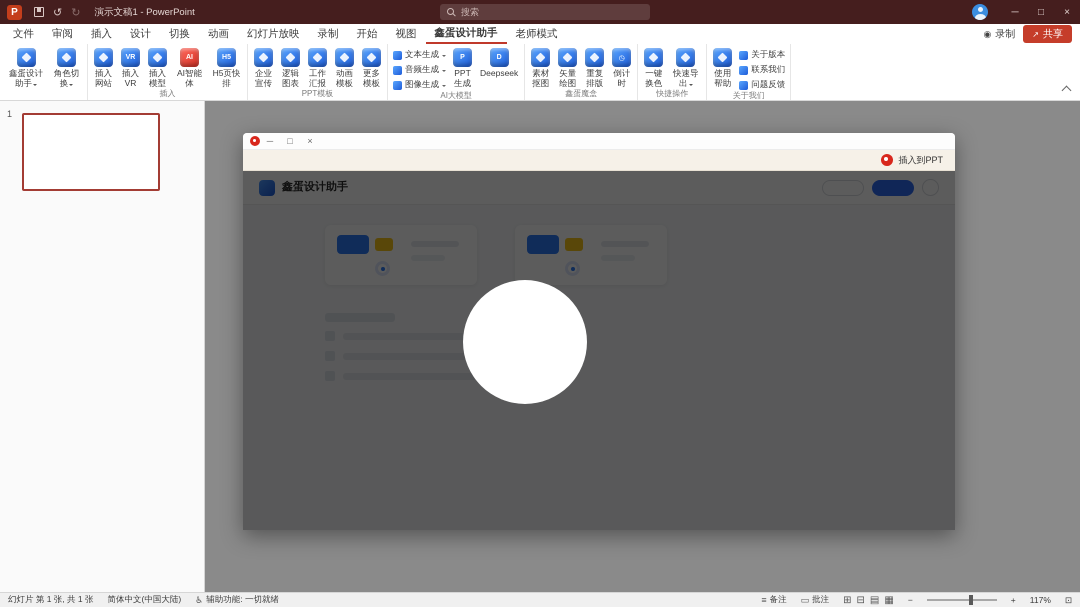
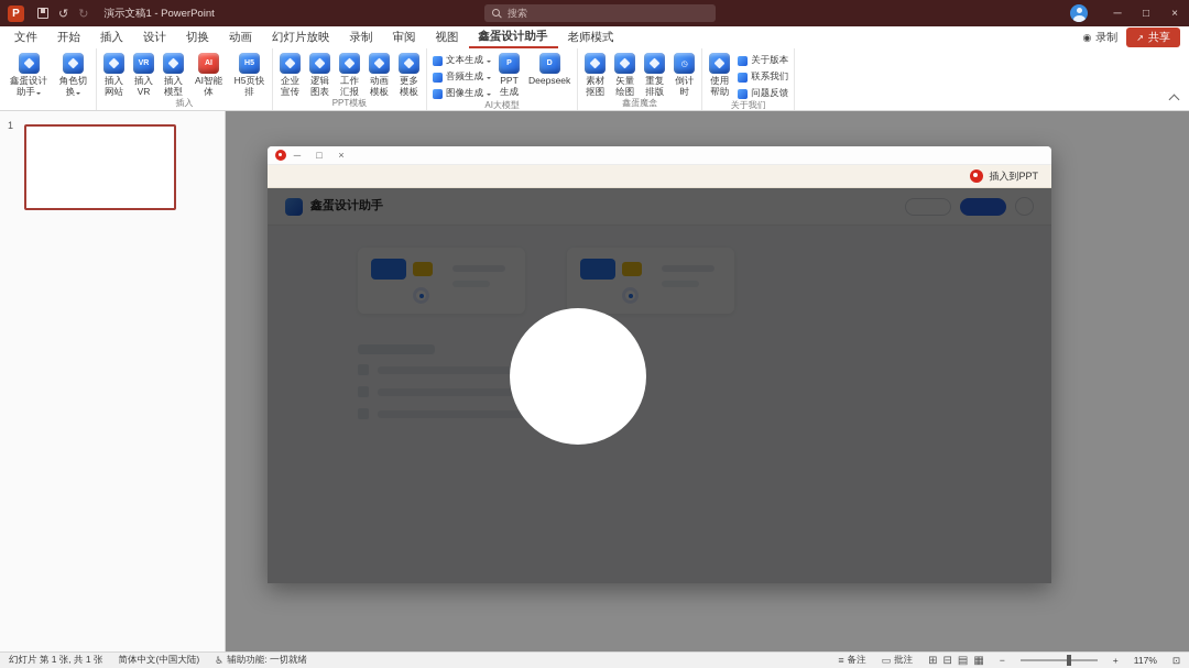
  P
  ↺
  ↻
  演示文稿1 - PowerPoint
  搜索
  ─
  □
  ×
  文件
- 审阅
+ 开始
  插入
  设计
  切换
  动画
  幻灯片放映
  录制
- 开始
+ 审阅
  视图
  鑫蛋设计助手
  老师模式
  ◉
  录制
  ↗
  共享
  鑫蛋设计助手
  角色切换
  插入网站
  插入VR
  插入模型
  AI智能体
  H5页快排
  插入
  企业宣传
  逻辑图表
  工作汇报
  动画模板
  更多模板
  PPT模板
  文本生成
  音频生成
  图像生成
  PPT生成
  Deepseek
  AI大模型
  素材抠图
  矢量绘图
  重复排版
  倒计时
  鑫蛋魔盒
- 一键换色
- 快速导出
- 快捷操作
  使用帮助
  关于版本
  联系我们
  问题反馈
  关于我们
  1
  ─
  □
  ×
  插入到PPT
  鑫蛋设计助手
  幻灯片 第 1 张, 共 1 张
  简体中文(中国大陆)
  ♿
  辅助功能: 一切就绪
  ≡
  备注
  ▭
  批注
  ⊞
  ⊟
  ▤
  ▦
  −
  +
  117%
  ⊡
